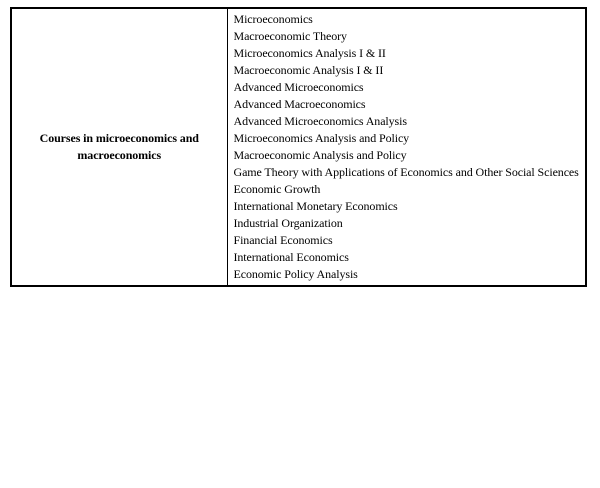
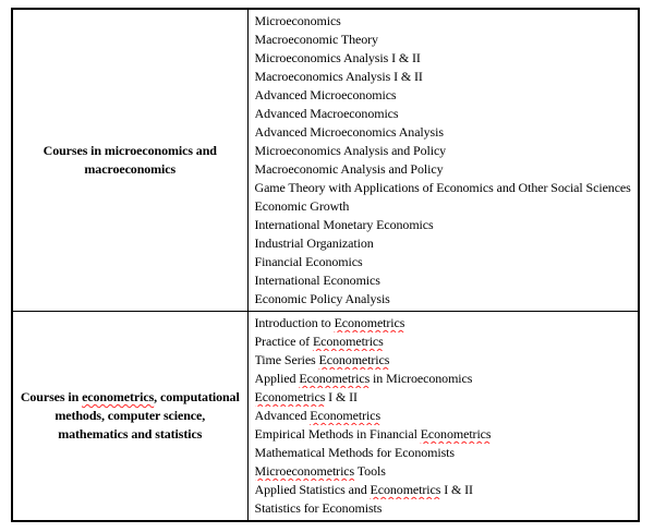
- Courses in microeconomics andmacroeconomics	MicroeconomicsMacroeconomic TheoryMicroeconomics Analysis I & IIMacroeconomic Analysis I & IIAdvanced MicroeconomicsAdvanced MacroeconomicsAdvanced Microeconomics AnalysisMicroeconomics Analysis and PolicyMacroeconomic Analysis and PolicyGame Theory with Applications of Economics and Other Social SciencesEconomic GrowthInternational Monetary EconomicsIndustrial OrganizationFinancial EconomicsInternational EconomicsEconomic Policy Analysis
+ Courses in microeconomics andmacroeconomics	MicroeconomicsMacroeconomic TheoryMicroeconomics Analysis I & IIMacroeconomics Analysis I & IIAdvanced MicroeconomicsAdvanced MacroeconomicsAdvanced Microeconomics AnalysisMicroeconomics Analysis and PolicyMacroeconomic Analysis and PolicyGame Theory with Applications of Economics and Other Social SciencesEconomic GrowthInternational Monetary EconomicsIndustrial OrganizationFinancial EconomicsInternational EconomicsEconomic Policy Analysis
+ Courses in econometrics, computationalmethods, computer science,mathematics and statistics	Introduction to EconometricsPractice of EconometricsTime Series EconometricsApplied Econometrics in MicroeconomicsEconometrics I & IIAdvanced EconometricsEmpirical Methods in Financial EconometricsMathematical Methods for EconomistsMicroeconometrics ToolsApplied Statistics and Econometrics I & IIStatistics for Economists
